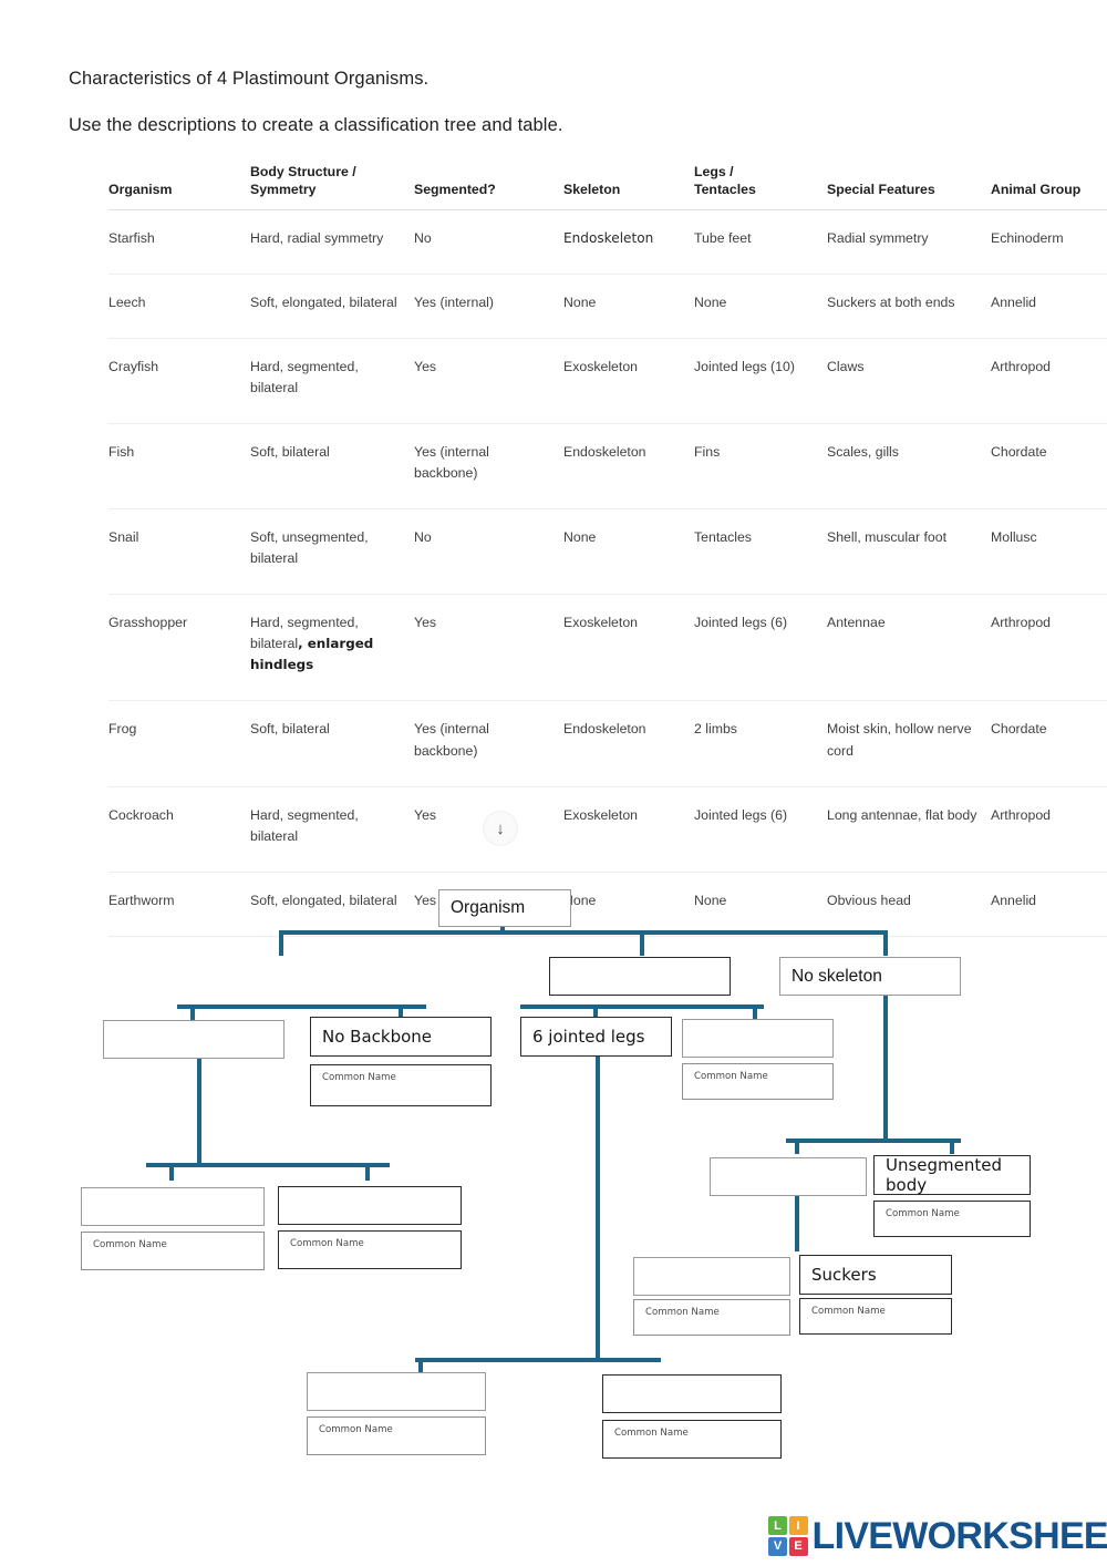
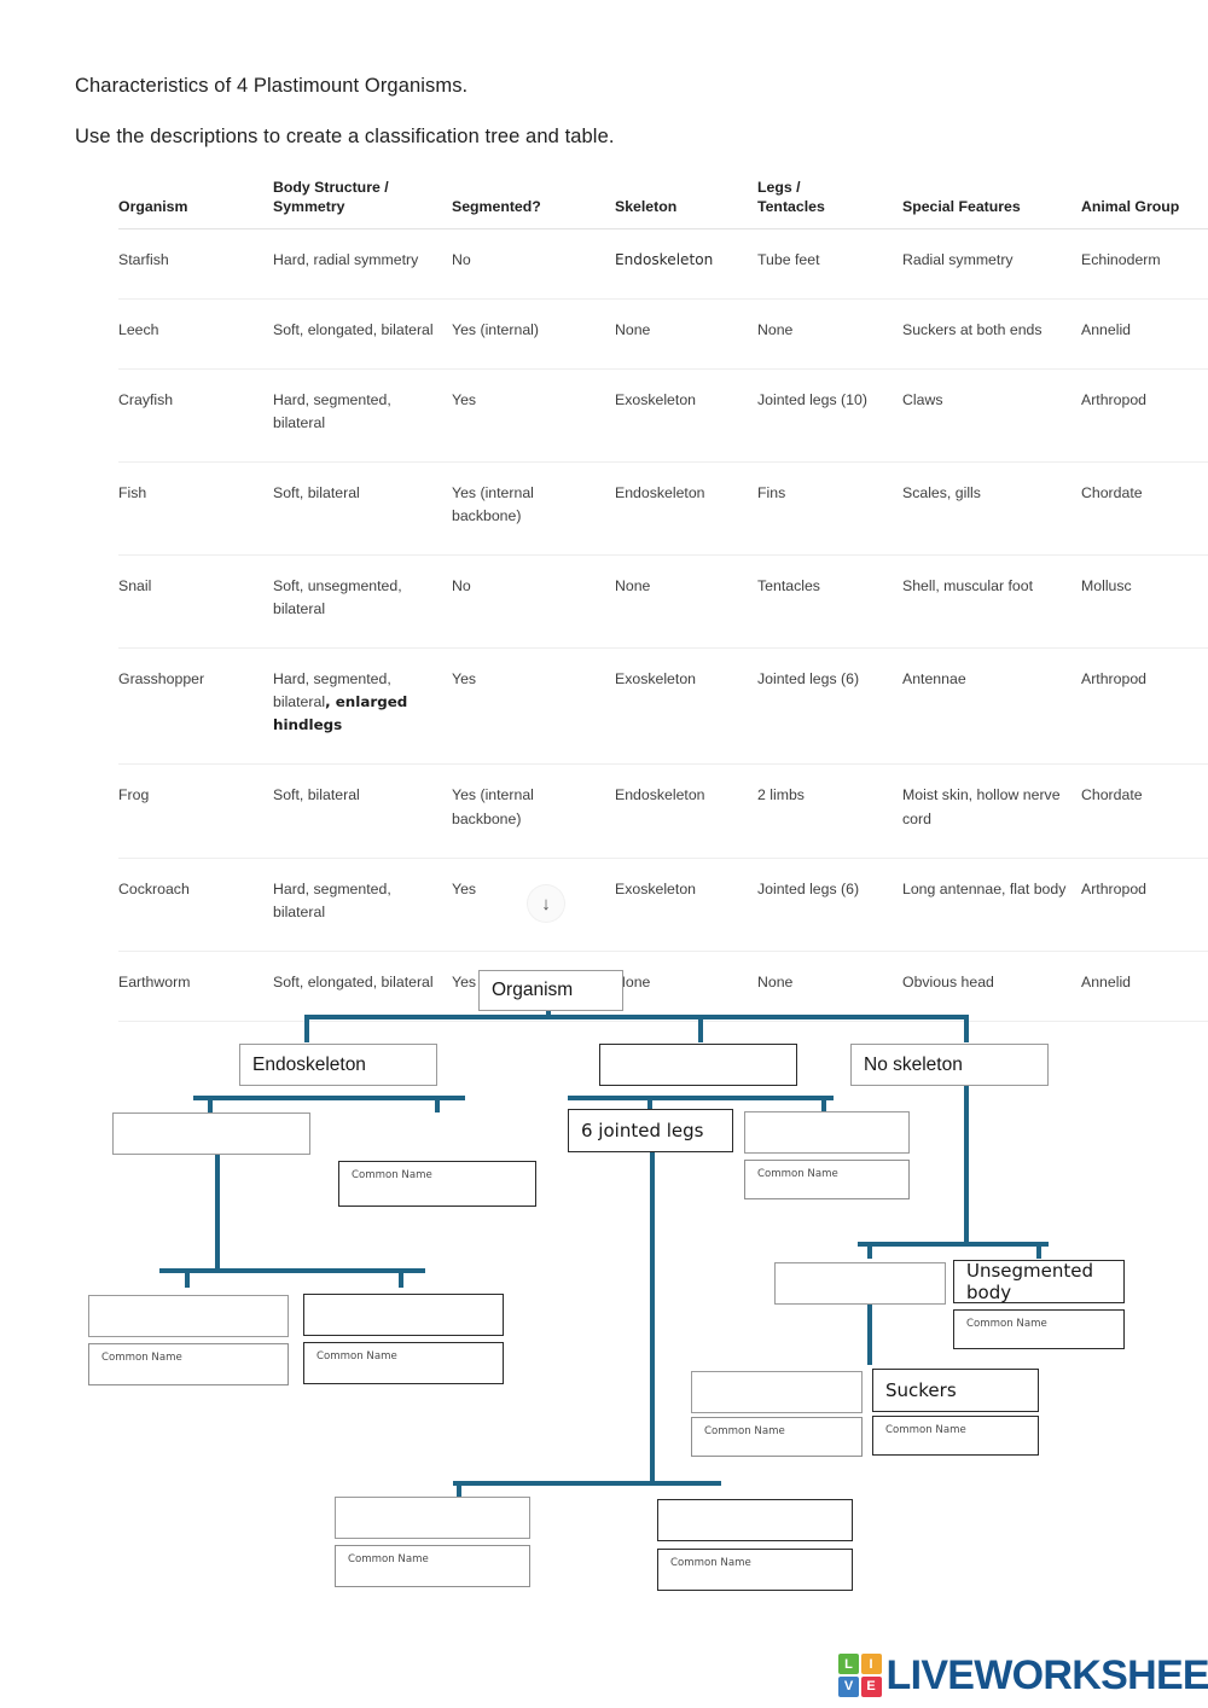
  Characteristics of 4 Plastimount Organisms.
  Use the descriptions to create a classification tree and table.
  Organism	Body Structure /Symmetry	Segmented?	Skeleton	Legs /Tentacles	Special Features	Animal Group
  Starfish	Hard, radial symmetry	No	Endoskeleton	Tube feet	Radial symmetry	Echinoderm
  Leech	Soft, elongated, bilateral	Yes (internal)	None	None	Suckers at both ends	Annelid
  Crayfish	Hard, segmented, bilateral	Yes	Exoskeleton	Jointed legs (10)	Claws	Arthropod
  Fish	Soft, bilateral	Yes (internal backbone)	Endoskeleton	Fins	Scales, gills	Chordate
  Snail	Soft, unsegmented, bilateral	No	None	Tentacles	Shell, muscular foot	Mollusc
  Grasshopper	Hard, segmented, bilateral, enlarged hindlegs	Yes	Exoskeleton	Jointed legs (6)	Antennae	Arthropod
  Frog	Soft, bilateral	Yes (internal backbone)	Endoskeleton	2 limbs	Moist skin, hollow nerve cord	Chordate
  Cockroach	Hard, segmented, bilateral	Yes	Exoskeleton	Jointed legs (6)	Long antennae, flat body	Arthropod
  Earthworm	Soft, elongated, bilateral	Yes	one	None	Obvious head	Annelid
  ↓
  Organism
+ Endoskeleton
  No skeleton
- No Backbone
  Common Name
  6 jointed legs
  Common Name
  Common Name
  Common Name
  Unsegmented body
  Common Name
  Common Name
  Suckers
  Common Name
  Common Name
  Common Name
  L
  I
  V
  E
  LIVEWORKSHEE
